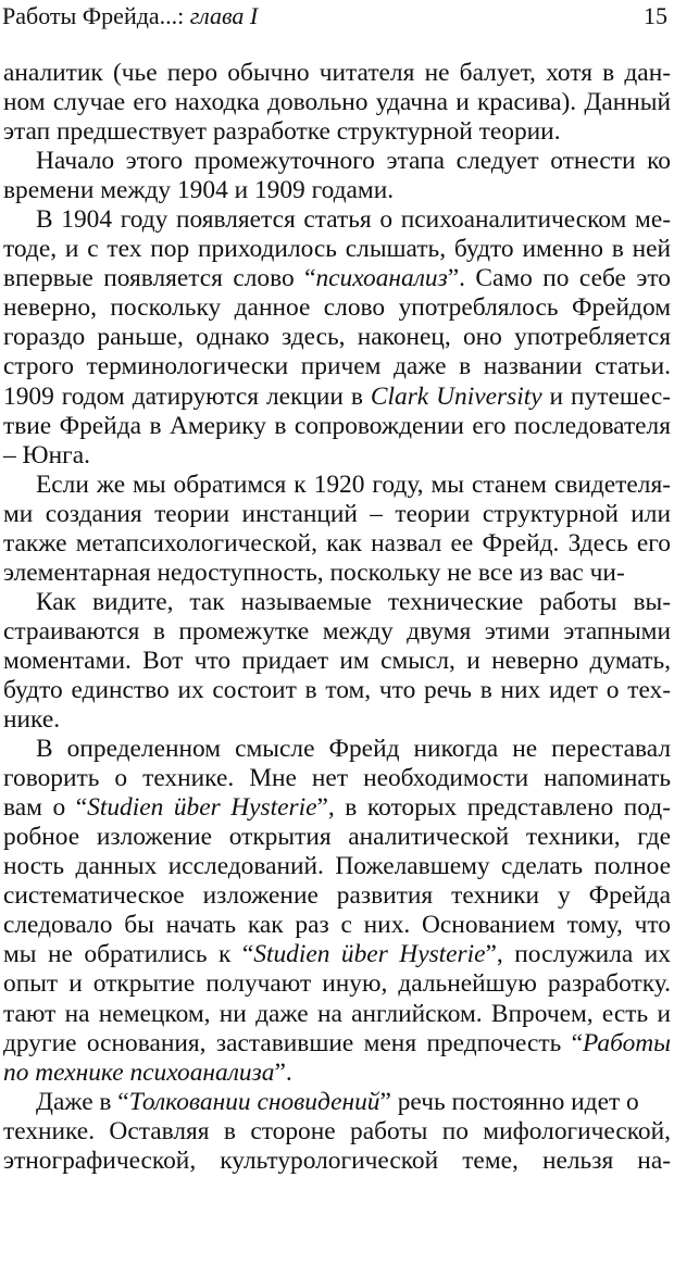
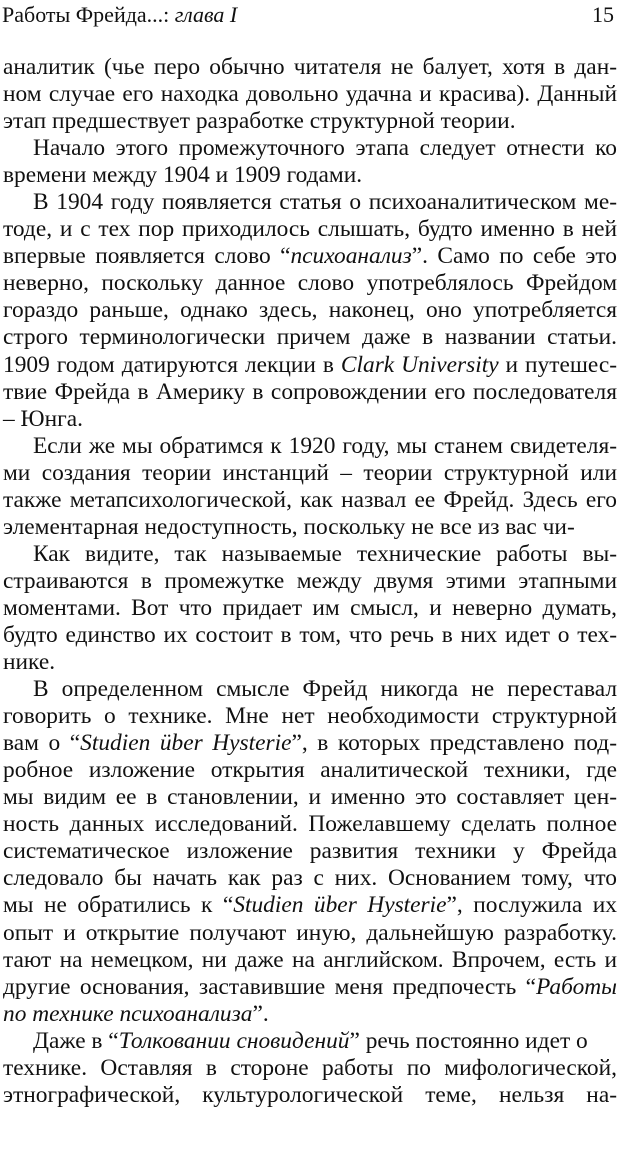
  Работы Фрейда...: глава I
  15
  аналитик (чье перо обычно читателя не балует, хотя в дан-
  ном случае его находка довольно удачна и красива). Данный
  этап предшествует разработке структурной теории.
  Начало этого промежуточного этапа следует отнести ко
  времени между 1904 и 1909 годами.
  В 1904 году появляется статья о психоаналитическом ме-
  тоде, и с тех пор приходилось слышать, будто именно в ней
  впервые появляется слово “психоанализ”. Само по себе это
  неверно, поскольку данное слово употреблялось Фрейдом
  гораздо раньше, однако здесь, наконец, оно употребляется
  строго терминологически причем даже в названии статьи.
  1909 годом датируются лекции в Clark University и путешес-
  твие Фрейда в Америку в сопровождении его последователя
  – Юнга.
  Если же мы обратимся к 1920 году, мы станем свидетеля-
  ми создания теории инстанций – теории структурной или
  также метапсихологической, как назвал ее Фрейд. Здесь его
  элементарная недоступность, поскольку не все из вас чи-
  Как видите, так называемые технические работы вы-
  страиваются в промежутке между двумя этими этапными
  моментами. Вот что придает им смысл, и неверно думать,
  будто единство их состоит в том, что речь в них идет о тех-
  нике.
  В определенном смысле Фрейд никогда не переставал
- говорить о технике. Мне нет необходимости напоминать
+ говорить о технике. Мне нет необходимости структурной
  вам о “Studien über Hysterie”, в которых представлено под-
  робное изложение открытия аналитической техники, где
+ мы видим ее в становлении, и именно это составляет цен-
  ность данных исследований. Пожелавшему сделать полное
  систематическое изложение развития техники у Фрейда
  следовало бы начать как раз с них. Основанием тому, что
  мы не обратились к “Studien über Hysterie”, послужила их
  опыт и открытие получают иную, дальнейшую разработку.
  тают на немецком, ни даже на английском. Впрочем, есть и
  другие основания, заставившие меня предпочесть “Работы
  по технике психоанализа”.
  Даже в “Толковании сновидений” речь постоянно идет о
  технике. Оставляя в стороне работы по мифологической,
  этнографической, культурологической теме, нельзя на-
